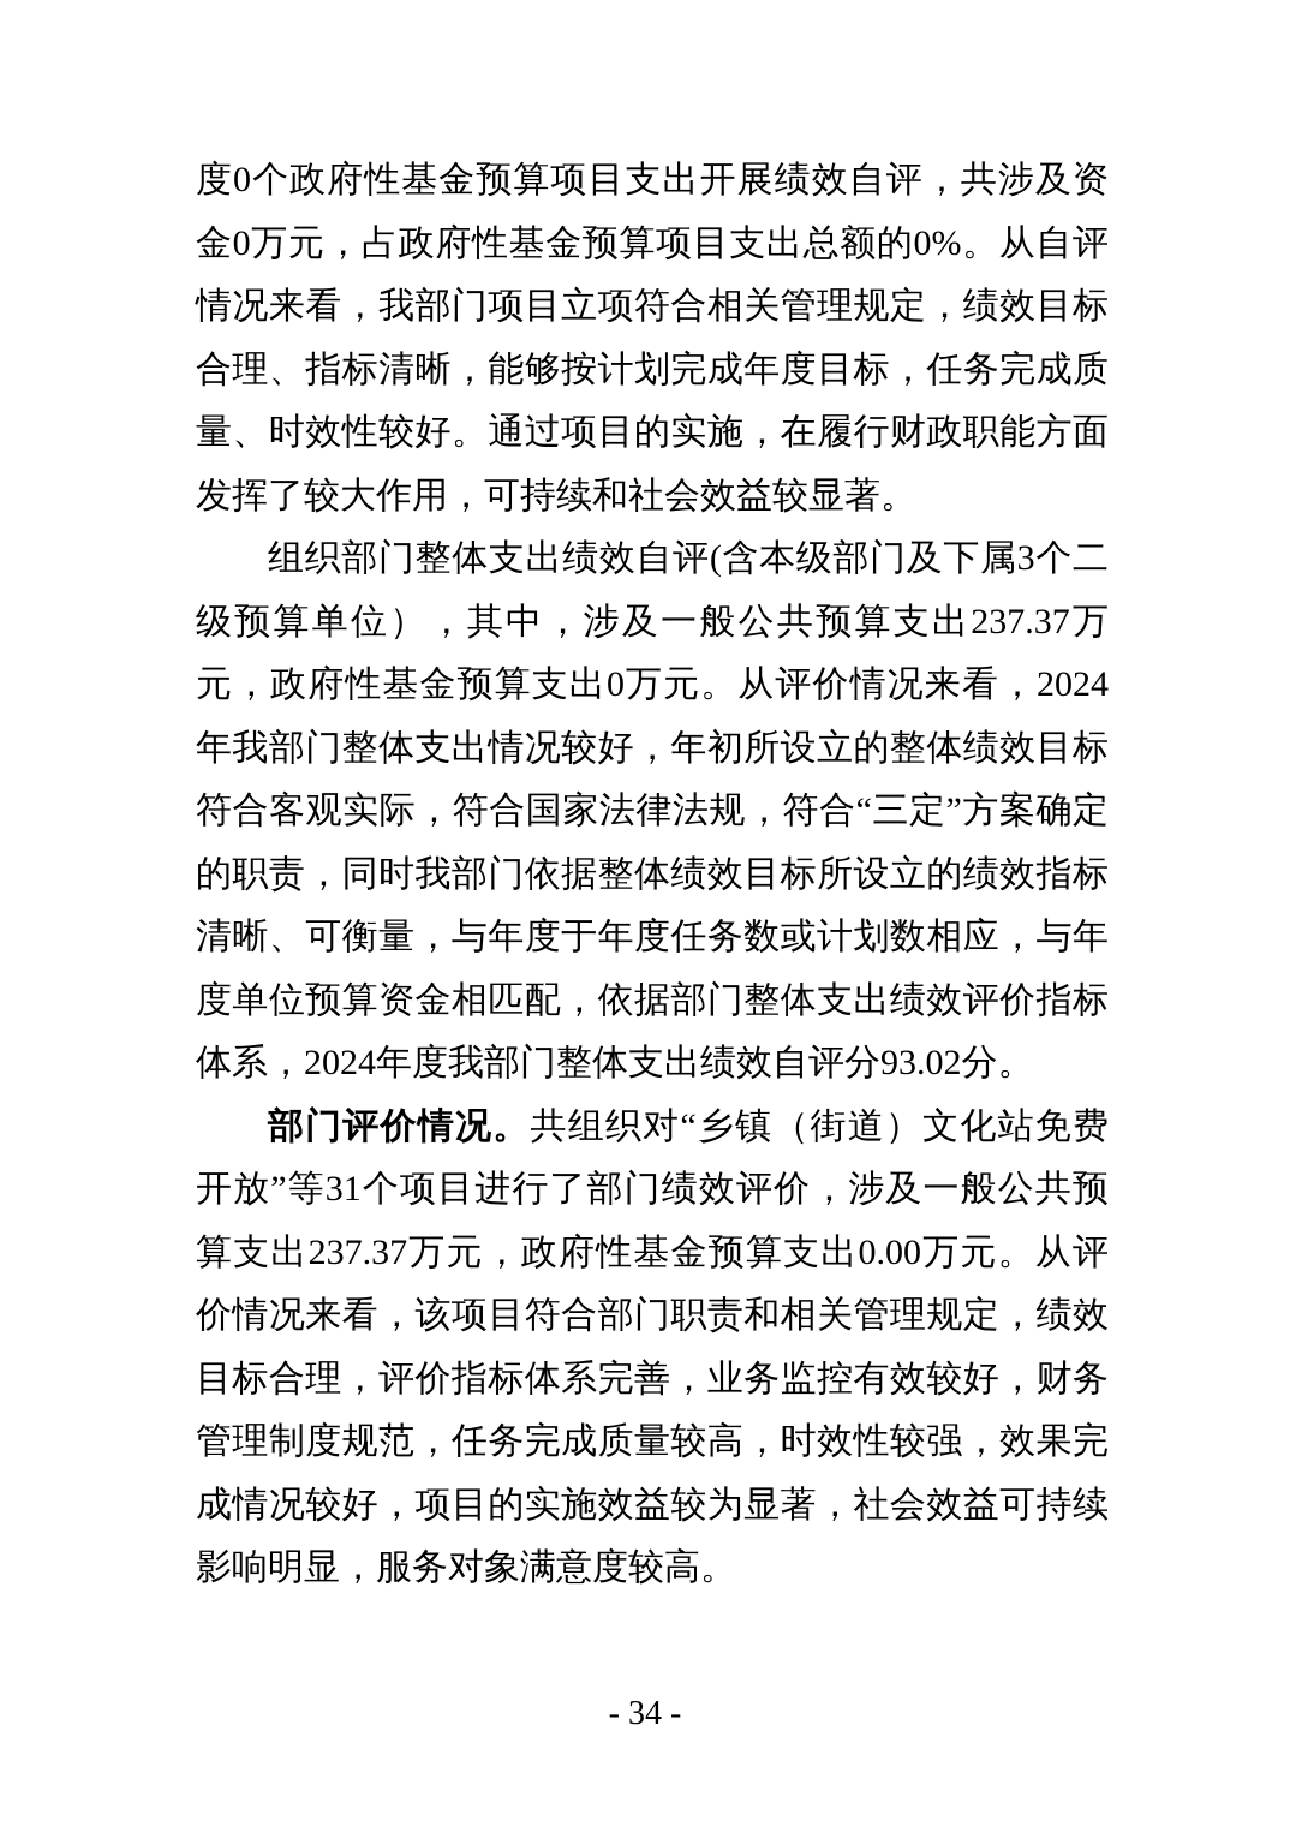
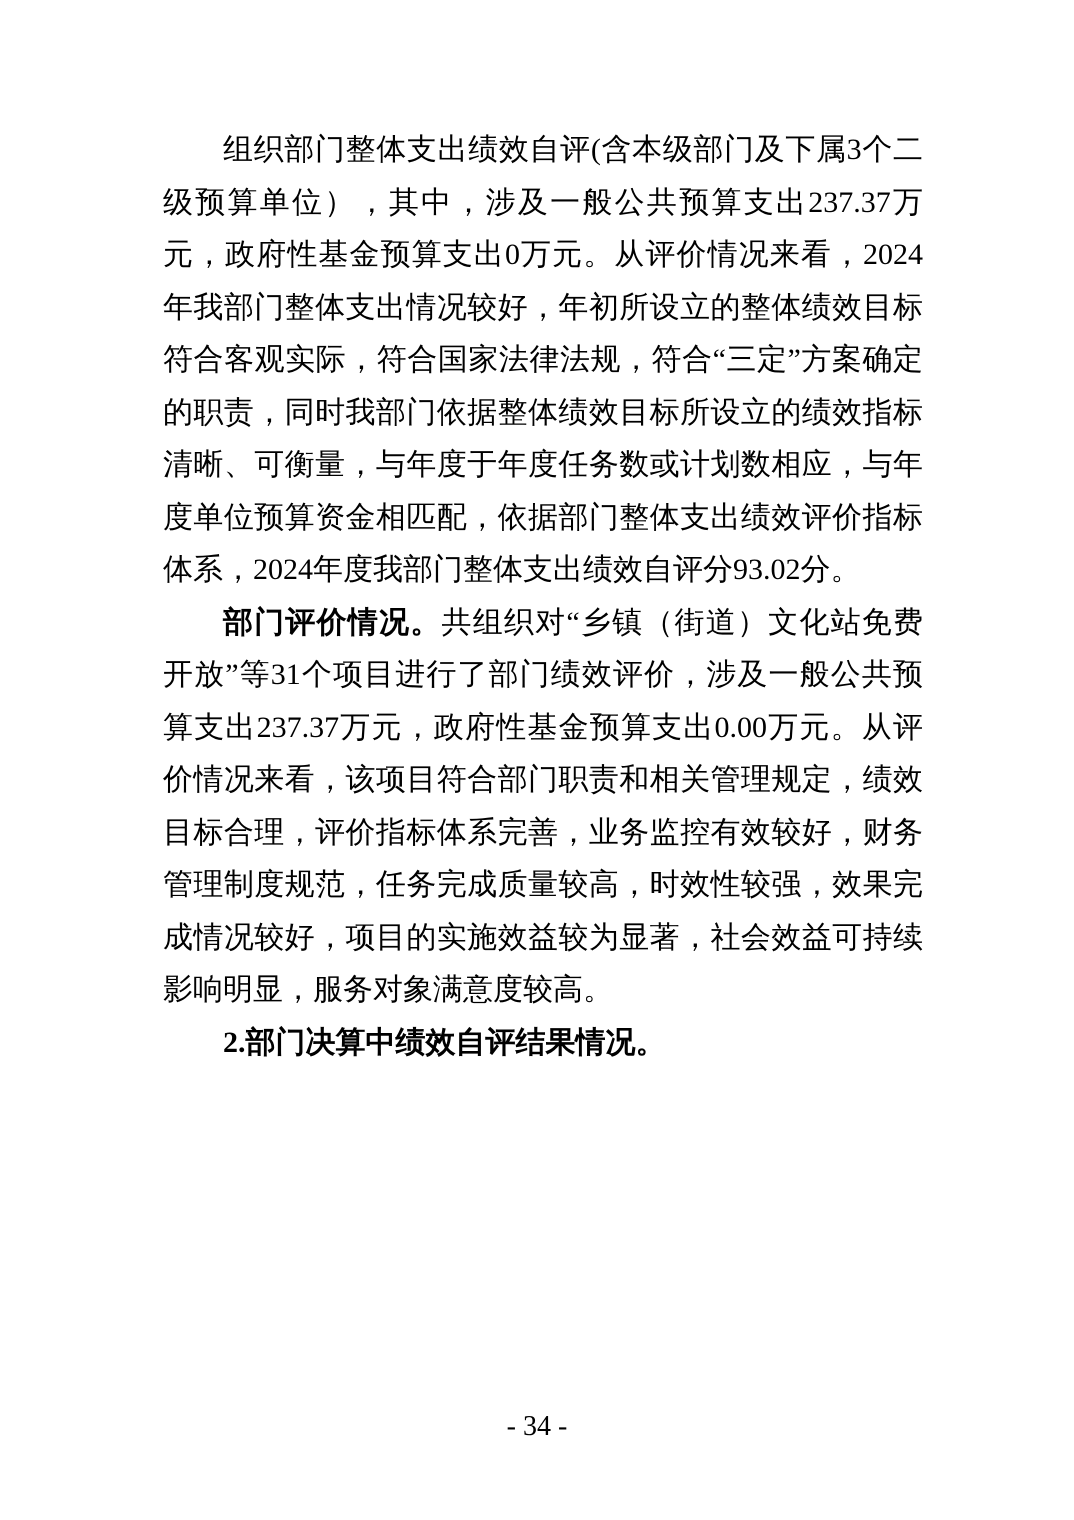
- 度0个政府性基金预算项目支出开展绩效自评，共涉及资金0万元，占政府性基金预算项目支出总额的0%。从自评情况来看，我部门项目立项符合相关管理规定，绩效目标合理、指标清晰，能够按计划完成年度目标，任务完成质量、时效性较好。通过项目的实施，在履行财政职能方面发挥了较大作用，可持续和社会效益较显著。
  组织部门整体支出绩效自评(含本级部门及下属3个二级预算单位），其中，涉及一般公共预算支出237.37万元，政府性基金预算支出0万元。从评价情况来看，2024年我部门整体支出情况较好，年初所设立的整体绩效目标符合客观实际，符合国家法律法规，符合“三定”方案确定的职责，同时我部门依据整体绩效目标所设立的绩效指标清晰、可衡量，与年度于年度任务数或计划数相应，与年度单位预算资金相匹配，依据部门整体支出绩效评价指标体系，2024年度我部门整体支出绩效自评分93.02分。
  部门评价情况。共组织对“乡镇（街道）文化站免费开放”等31个项目进行了部门绩效评价，涉及一般公共预算支出237.37万元，政府性基金预算支出0.00万元。从评价情况来看，该项目符合部门职责和相关管理规定，绩效目标合理，评价指标体系完善，业务监控有效较好，财务管理制度规范，任务完成质量较高，时效性较强，效果完成情况较好，项目的实施效益较为显著，社会效益可持续影响明显，服务对象满意度较高。
+ 2.部门决算中绩效自评结果情况。
  - 34 -
